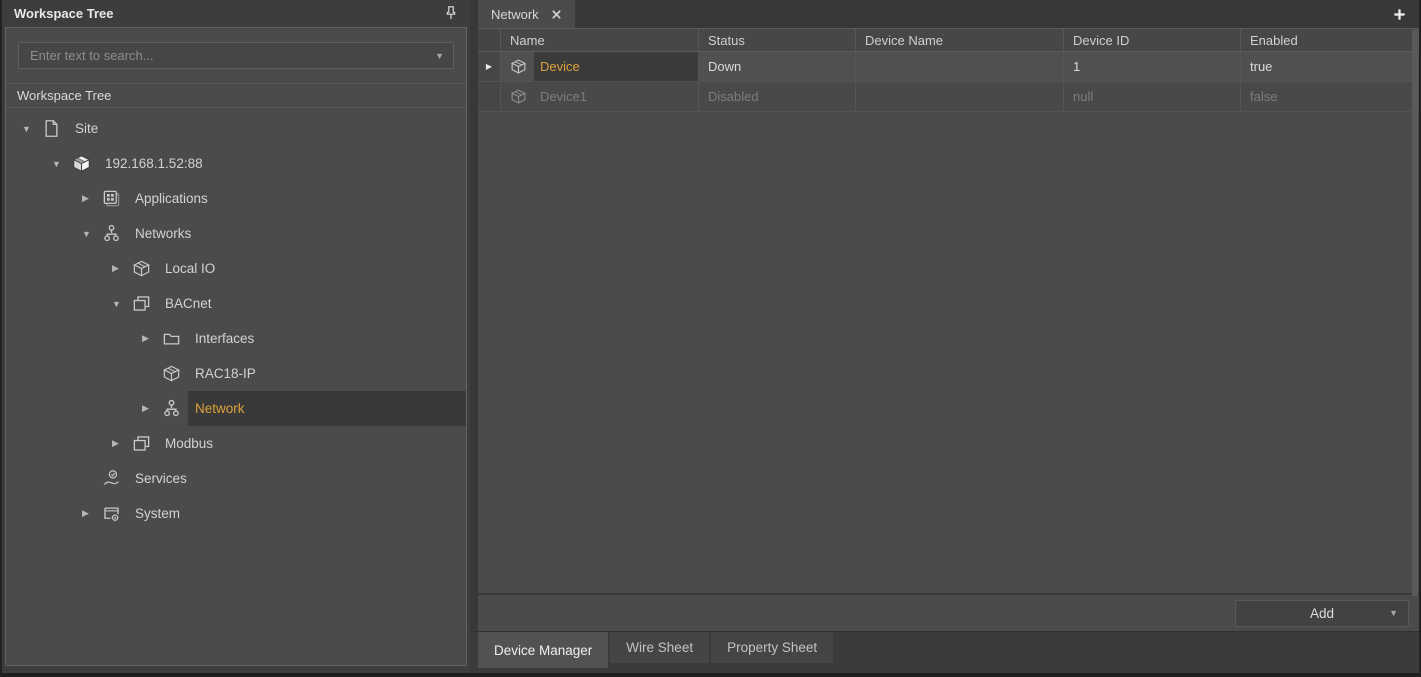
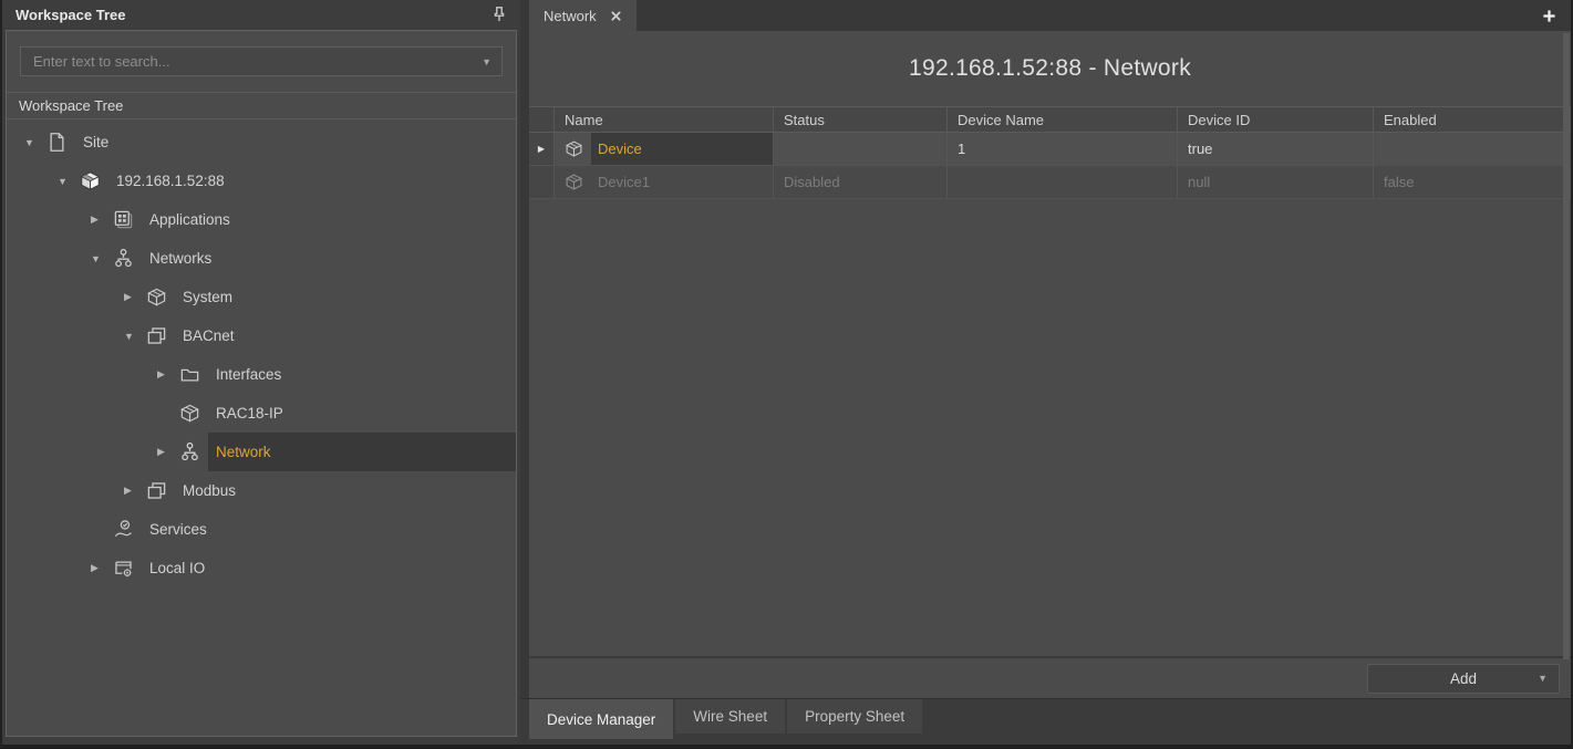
  Workspace Tree
  Enter text to search...
  ▼
  Workspace Tree
  ▼
  Site
  ▼
  192.168.1.52:88
  ▶
  Applications
  ▼
  Networks
  ▶
- Local IO
+ System
  ▼
  BACnet
  ▶
  Interfaces
  RAC18-IP
  ▶
  Network
  ▶
  Modbus
  Services
  ▶
- System
+ Local IO
  Network
+ 192.168.1.52:88 - Network
  Name
  Status
  Device Name
  Device ID
  Enabled
  ▶
  Device
- Down
  1
  true
  Device1
  Disabled
  null
  false
  Add
  ▼
  Device Manager
  Wire Sheet
  Property Sheet
